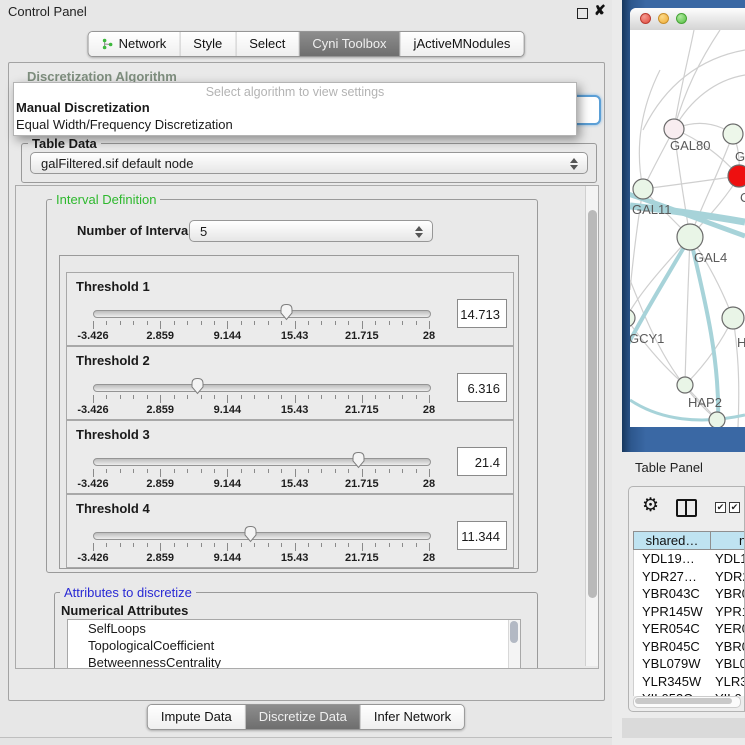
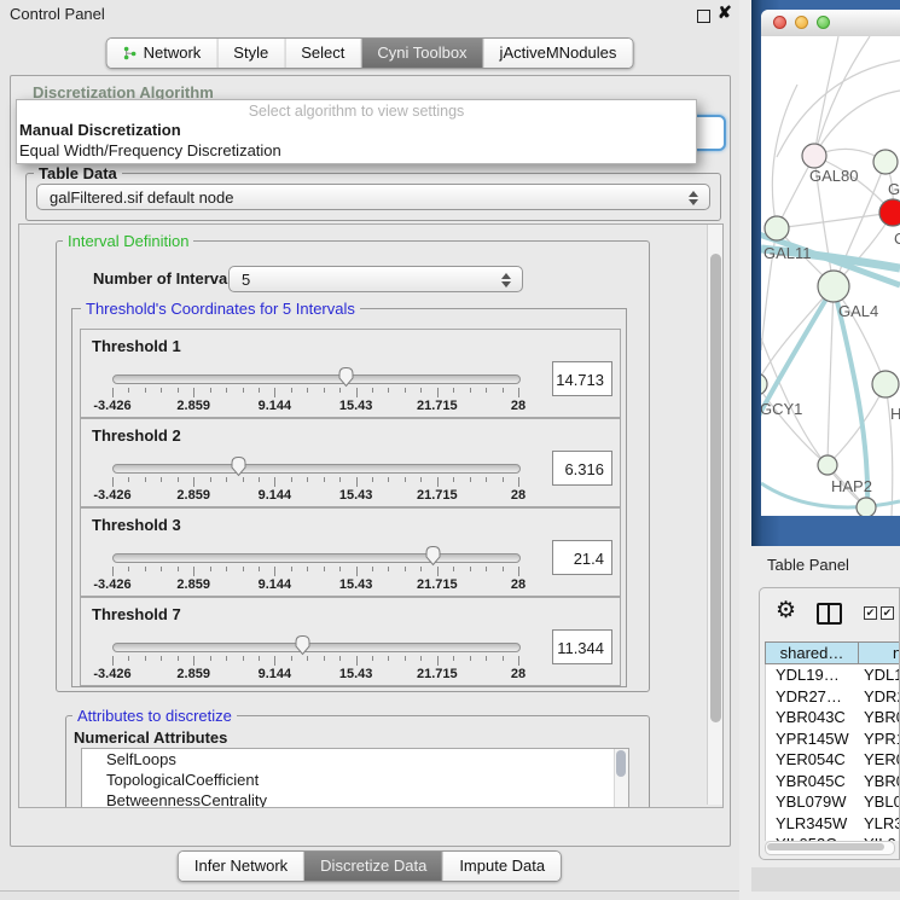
  Control Panel
  ✘
  Network
  Style
  Select
  Cyni Toolbox
  jActiveMNodules
  Discretization Algorithm
  Select algorithm to view settings
  Manual Discretization
  Equal Width/Frequency Discretization
  Table Data
  galFiltered.sif default node
  Interval Definition
  Number of Interva
  5
+ Threshold's Coordinates for 5 Intervals
  Threshold 1
  14.713
  -3.426
  2.859
  9.144
  15.43
  21.715
  28
  Threshold 2
  6.316
  -3.426
  2.859
  9.144
  15.43
  21.715
  28
  Threshold 3
  21.4
  -3.426
  2.859
  9.144
  15.43
  21.715
  28
- Threshold 4
+ Threshold 7
  11.344
  -3.426
  2.859
  9.144
  15.43
  21.715
  28
  Attributes to discretize
  Numerical Attributes
  SelfLoops
  TopologicalCoefficient
  BetweennessCentrality
- Impute Data
+ Infer Network
  Discretize Data
- Infer Network
+ Impute Data
  GAL80
  GAL11
  GAL4
  GCY1
  H
  HAP2
  Table Panel
  ⚙
  ✔
  ✔
  shared…
  YDL19…
  YDL1
  YDR27…
  YDR
  YBR043C
  YBR
  YPR145W
  YPR
  YER054C
  YER
  YBR045C
  YBR
  YBL079W
  YBL0
  YLR345W
  YLR3
